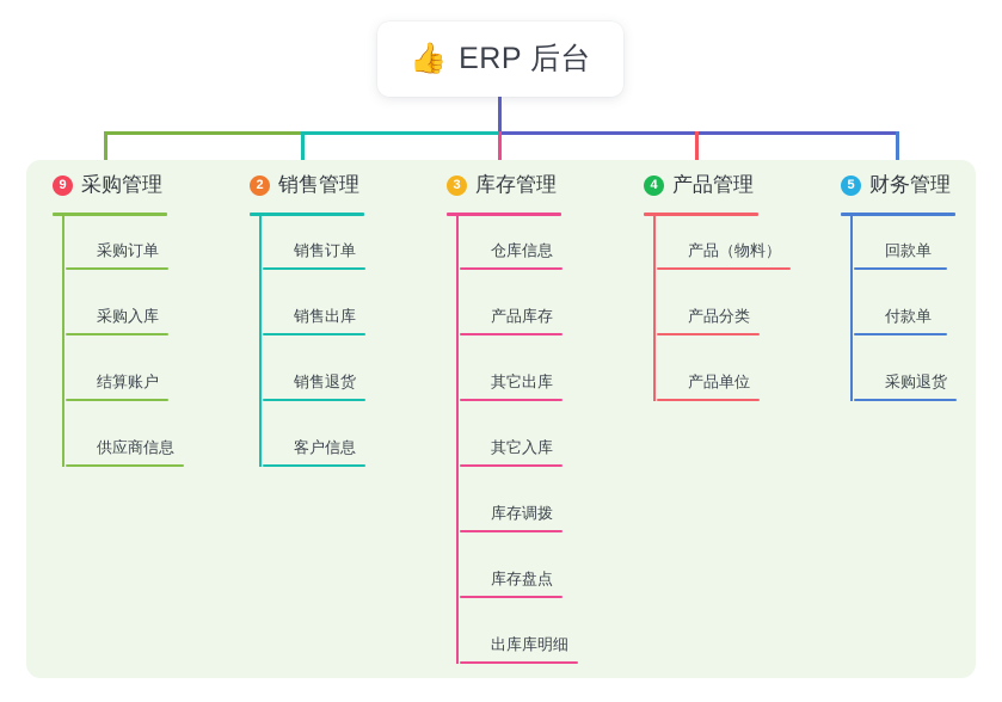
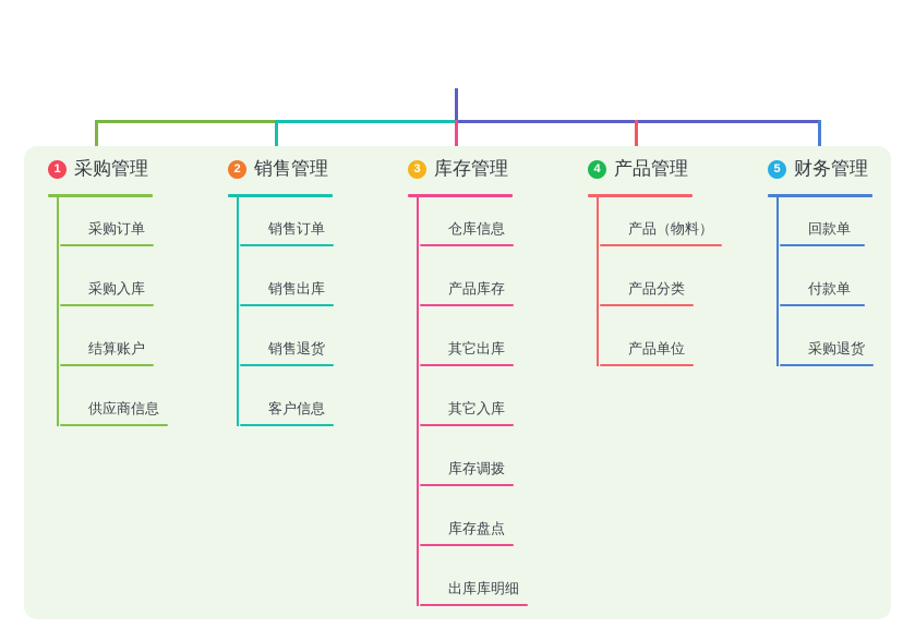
- 👍
- ERP 后台
- 9
+ 1
  采购管理
  采购订单
  采购入库
  结算账户
  供应商信息
  2
  销售管理
  销售订单
  销售出库
  销售退货
  客户信息
  3
  库存管理
  仓库信息
  产品库存
  其它出库
  其它入库
  库存调拨
  库存盘点
  出库库明细
  4
  产品管理
  产品（物料）
  产品分类
  产品单位
  5
  财务管理
  回款单
  付款单
  采购退货
